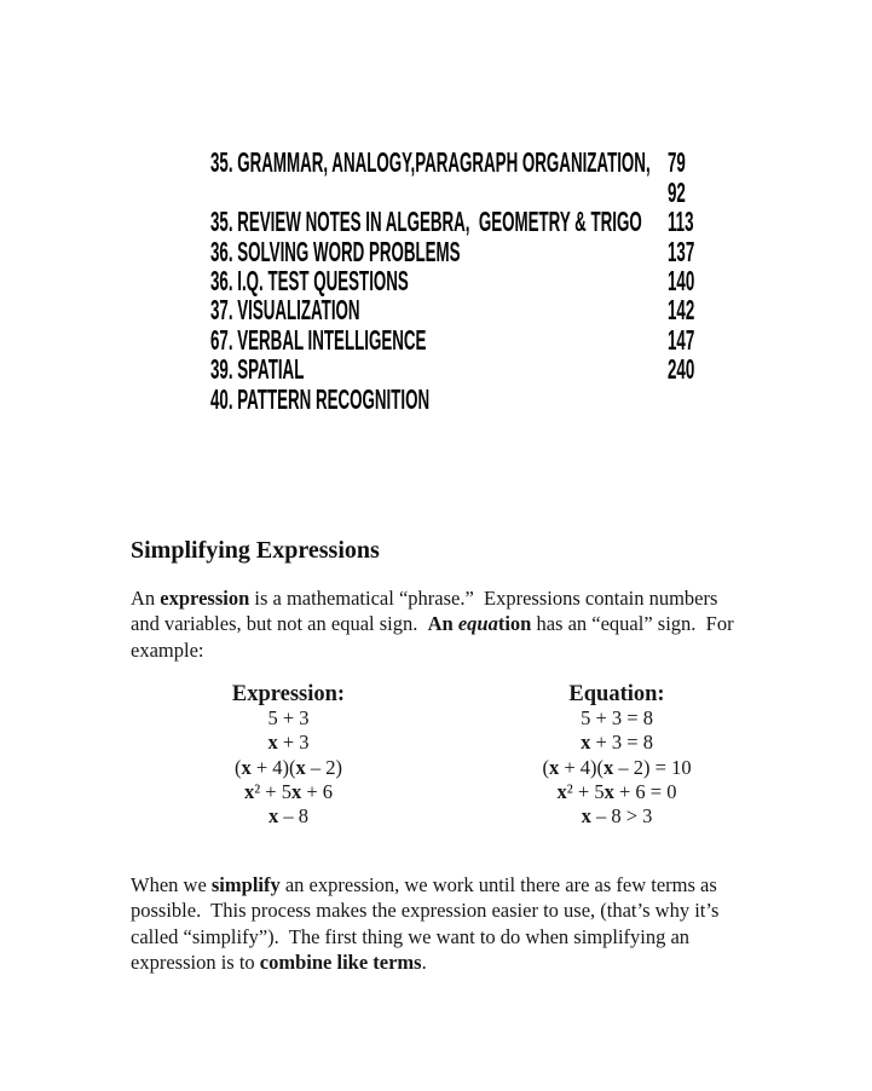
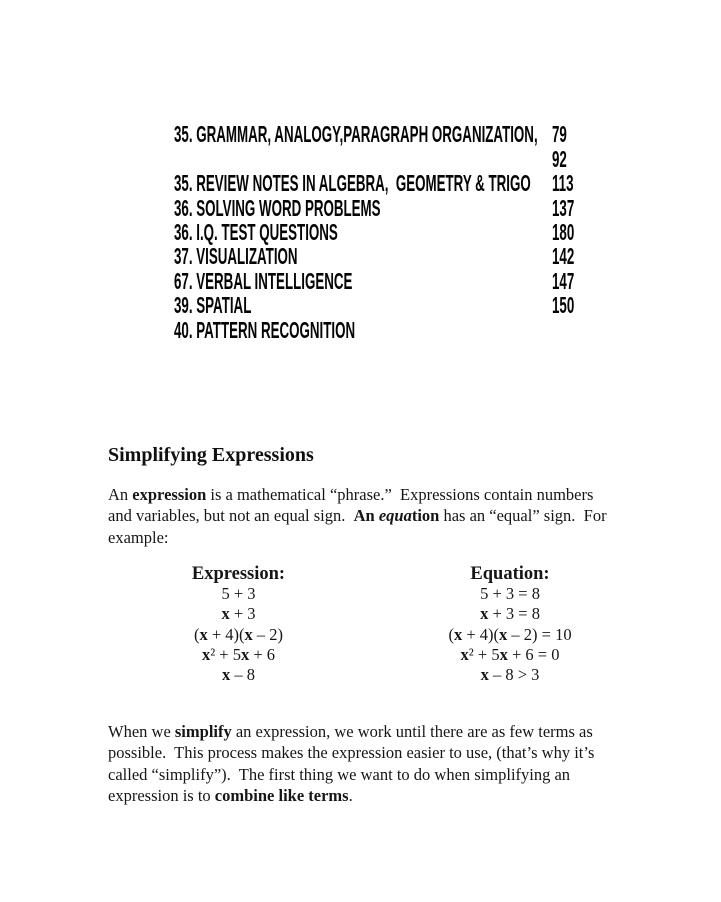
  35. GRAMMAR, ANALOGY,PARAGRAPH ORGANIZATION,
  79
  35. REVIEW NOTES IN ALGEBRA, GEOMETRY & TRIGO
  92
  36. SOLVING WORD PROBLEMS
  113
  36. I.Q. TEST QUESTIONS
  137
  37. VISUALIZATION
- 140
+ 180
  67. VERBAL INTELLIGENCE
  142
  39. SPATIAL
  147
  40. PATTERN RECOGNITION
- 240
+ 150
  Simplifying Expressions
  An expression is a mathematical “phrase.” Expressions contain numbers
  and variables, but not an equal sign. An equation has an “equal” sign. For
  example:
  Expression:
  5 + 3
  x + 3
  (x + 4)(x – 2)
  x² + 5x + 6
  x – 8
  Equation:
  5 + 3 = 8
  x + 3 = 8
  (x + 4)(x – 2) = 10
  x² + 5x + 6 = 0
  x – 8 > 3
  When we simplify an expression, we work until there are as few terms as
  possible. This process makes the expression easier to use, (that’s why it’s
  called “simplify”). The first thing we want to do when simplifying an
  expression is to combine like terms.
